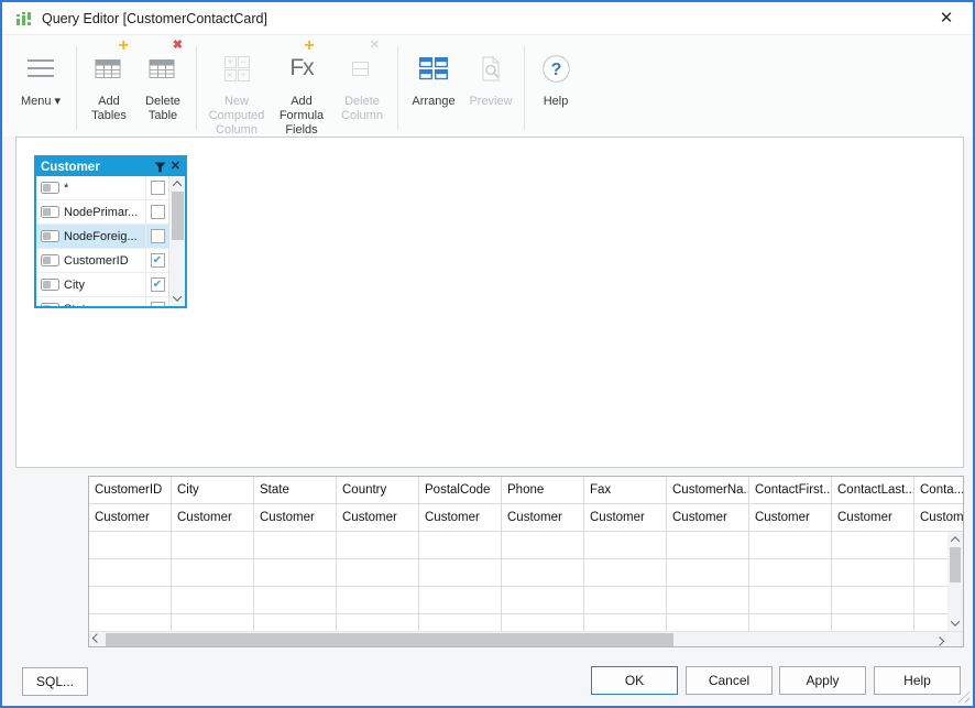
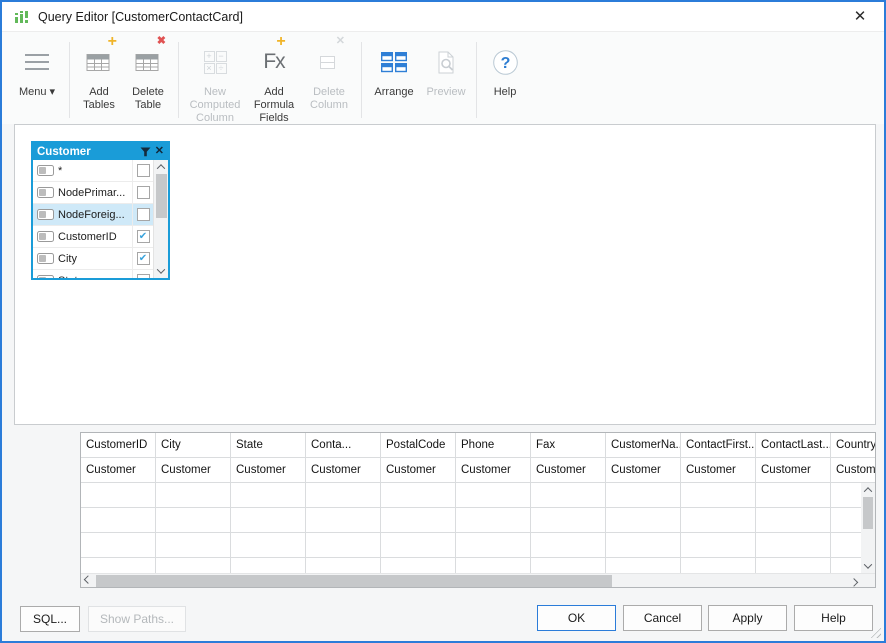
  Query Editor [CustomerContactCard]
  ✕
  Menu ▾
  +
  Add
  Tables
  ✖
  Delete
  Table
  +
  −
  ×
  ÷
  New
  Computed
  Column
  Fx
  +
  Add
  Formula
  Fields
  ✕
  Delete
  Column
  Arrange
  Preview
  ?
  Help
  Customer
  ✕
  *
  NodePrimar...
  NodeForeig...
  CustomerID
  City
  CustomerID
  City
  State
- Country
+ Conta...
  PostalCode
  Phone
  Fax
  CustomerNa.
  ContactFirst..
  ContactLast..
- Conta...
+ Country
  Customer
  Customer
  Customer
  Customer
  Customer
  Customer
  Customer
  Customer
  Customer
  Customer
  Custom
  SQL...
+ Show Paths...
  OK
  Cancel
  Apply
  Help
